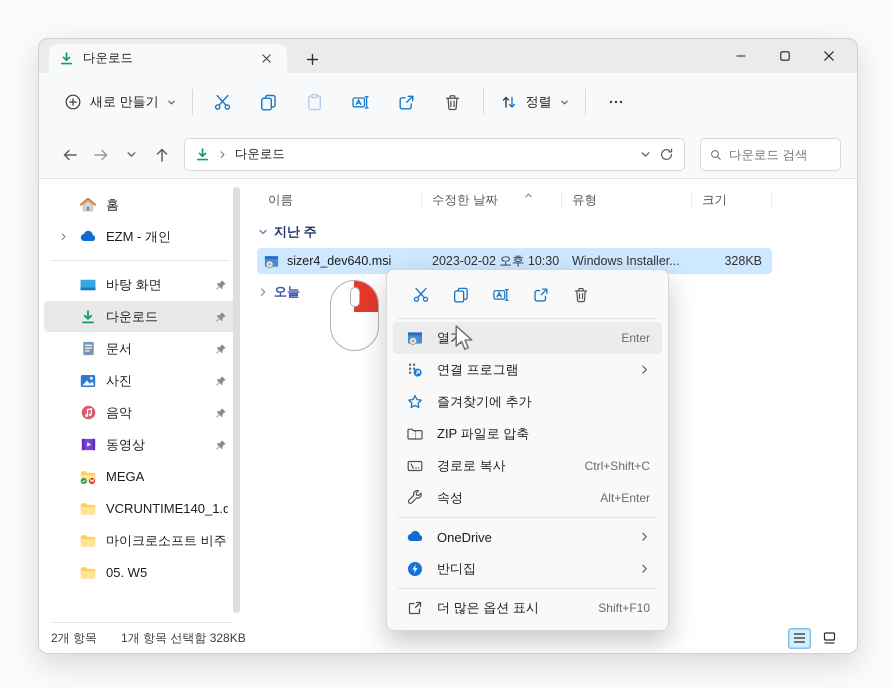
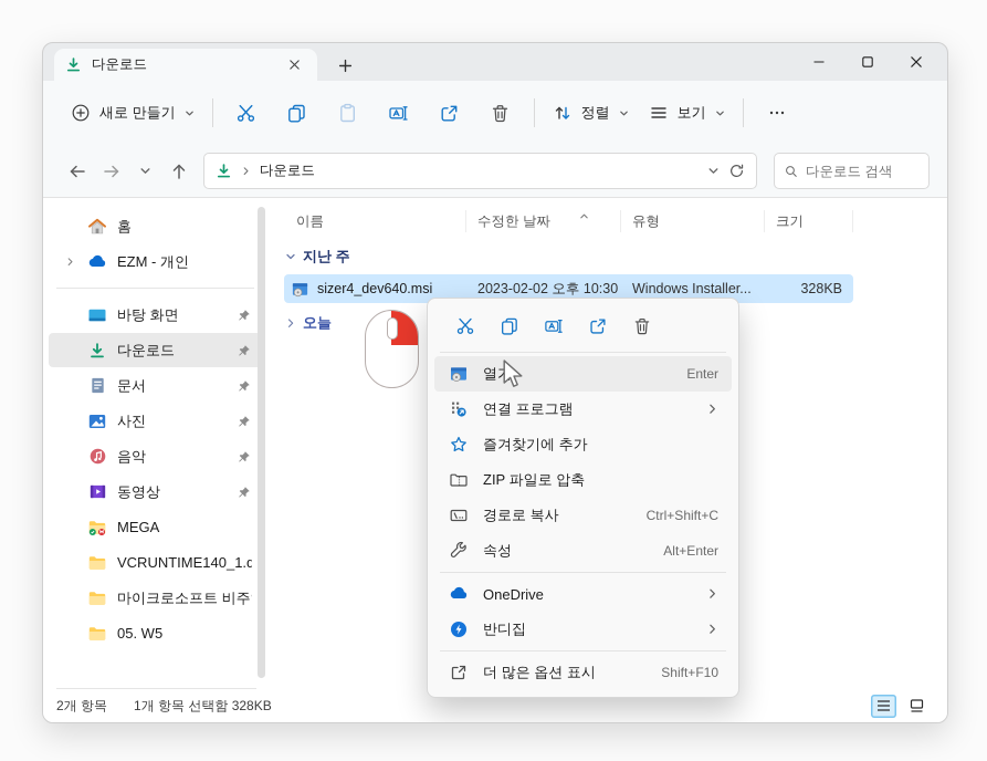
  다운로드
  새로 만들기
  정렬
+ 보기
  다운로드
  다운로드 검색
  홈
  EZM - 개인
  바탕 화면
  다운로드
  문서
  사진
  음악
  동영상
  MEGA
  VCRUNTIME140_1.d
  마이크로소프트 비주
  05. W5
  이름
  수정한 날짜
  유형
  크기
  지난 주
  sizer4_dev640.msi
  2023-02-02 오후 10:30
  Windows Installer...
  328KB
  오늘
  2개 항목
  1개 항목 선택함 328KB
  Enter
  연결 프로그램
  즐겨찾기에 추가
  ZIP 파일로 압축
  경로로 복사
  Ctrl+Shift+C
  속성
  Alt+Enter
  OneDrive
  반디집
  더 많은 옵션 표시
  Shift+F10
